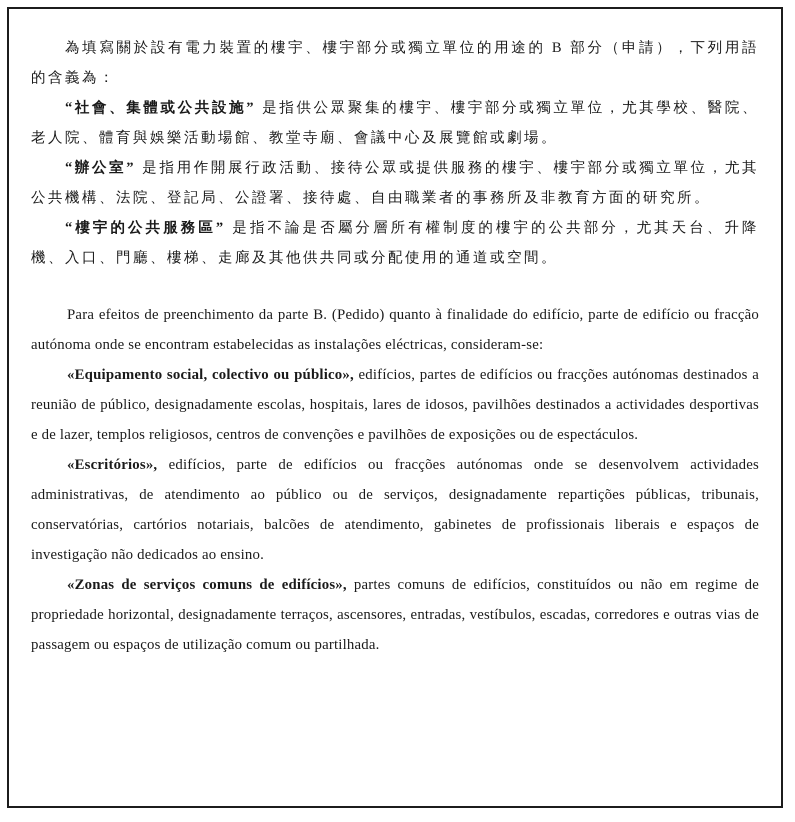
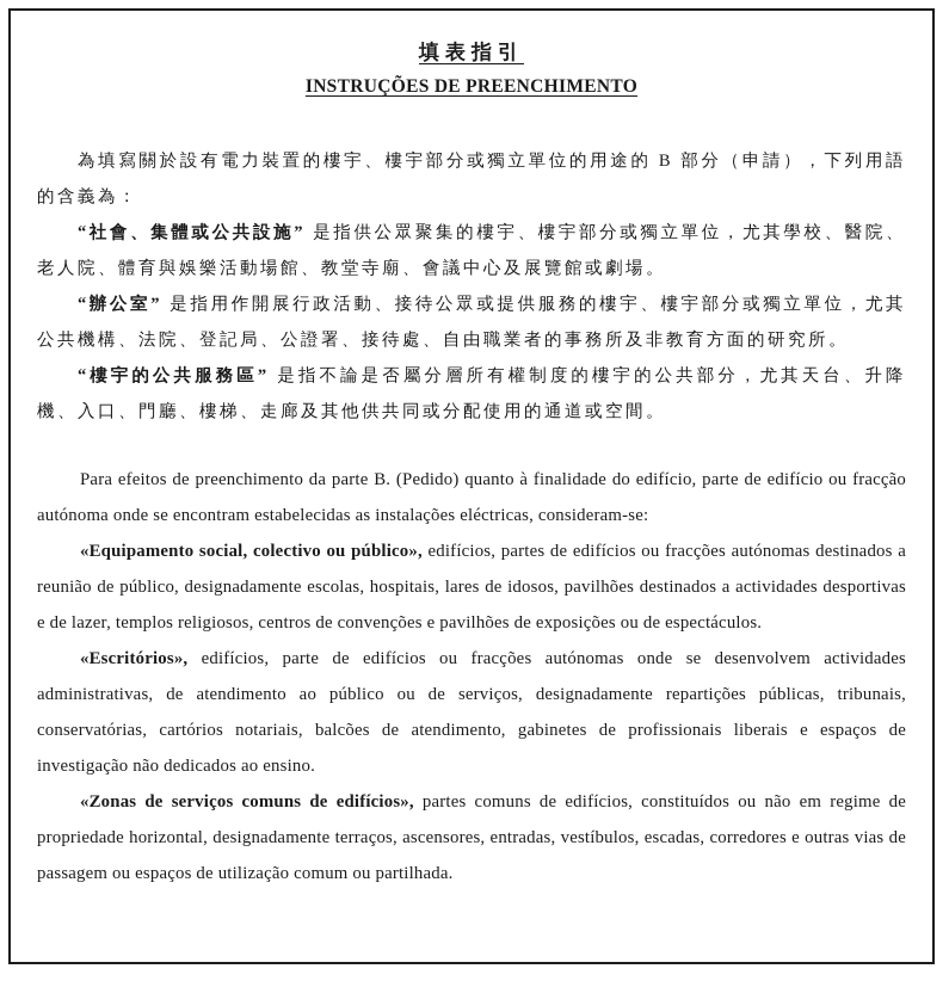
+ 填表指引
+ INSTRUÇÕES DE PREENCHIMENTO
  為填寫關於設有電力裝置的樓宇、樓宇部分或獨立單位的用途的 B 部分（申請），下列用語的含義為：
  “社會、集體或公共設施” 是指供公眾聚集的樓宇、樓宇部分或獨立單位，尤其學校、醫院、老人院、體育與娛樂活動場館、教堂寺廟、會議中心及展覽館或劇場。
  “辦公室” 是指用作開展行政活動、接待公眾或提供服務的樓宇、樓宇部分或獨立單位，尤其公共機構、法院、登記局、公證署、接待處、自由職業者的事務所及非教育方面的研究所。
  “樓宇的公共服務區” 是指不論是否屬分層所有權制度的樓宇的公共部分，尤其天台、升降機、入口、門廳、樓梯、走廊及其他供共同或分配使用的通道或空間。
  Para efeitos de preenchimento da parte B. (Pedido) quanto à finalidade do edifício, parte de edifício ou fracção autónoma onde se encontram estabelecidas as instalações eléctricas, consideram-se:
  «Equipamento social, colectivo ou público», edifícios, partes de edifícios ou fracções autónomas destinados a reunião de público, designadamente escolas, hospitais, lares de idosos, pavilhões destinados a actividades desportivas e de lazer, templos religiosos, centros de convenções e pavilhões de exposições ou de espectáculos.
  «Escritórios», edifícios, parte de edifícios ou fracções autónomas onde se desenvolvem actividades administrativas, de atendimento ao público ou de serviços, designadamente repartições públicas, tribunais, conservatórias, cartórios notariais, balcões de atendimento, gabinetes de profissionais liberais e espaços de investigação não dedicados ao ensino.
  «Zonas de serviços comuns de edifícios», partes comuns de edifícios, constituídos ou não em regime de propriedade horizontal, designadamente terraços, ascensores, entradas, vestíbulos, escadas, corredores e outras vias de passagem ou espaços de utilização comum ou partilhada.
